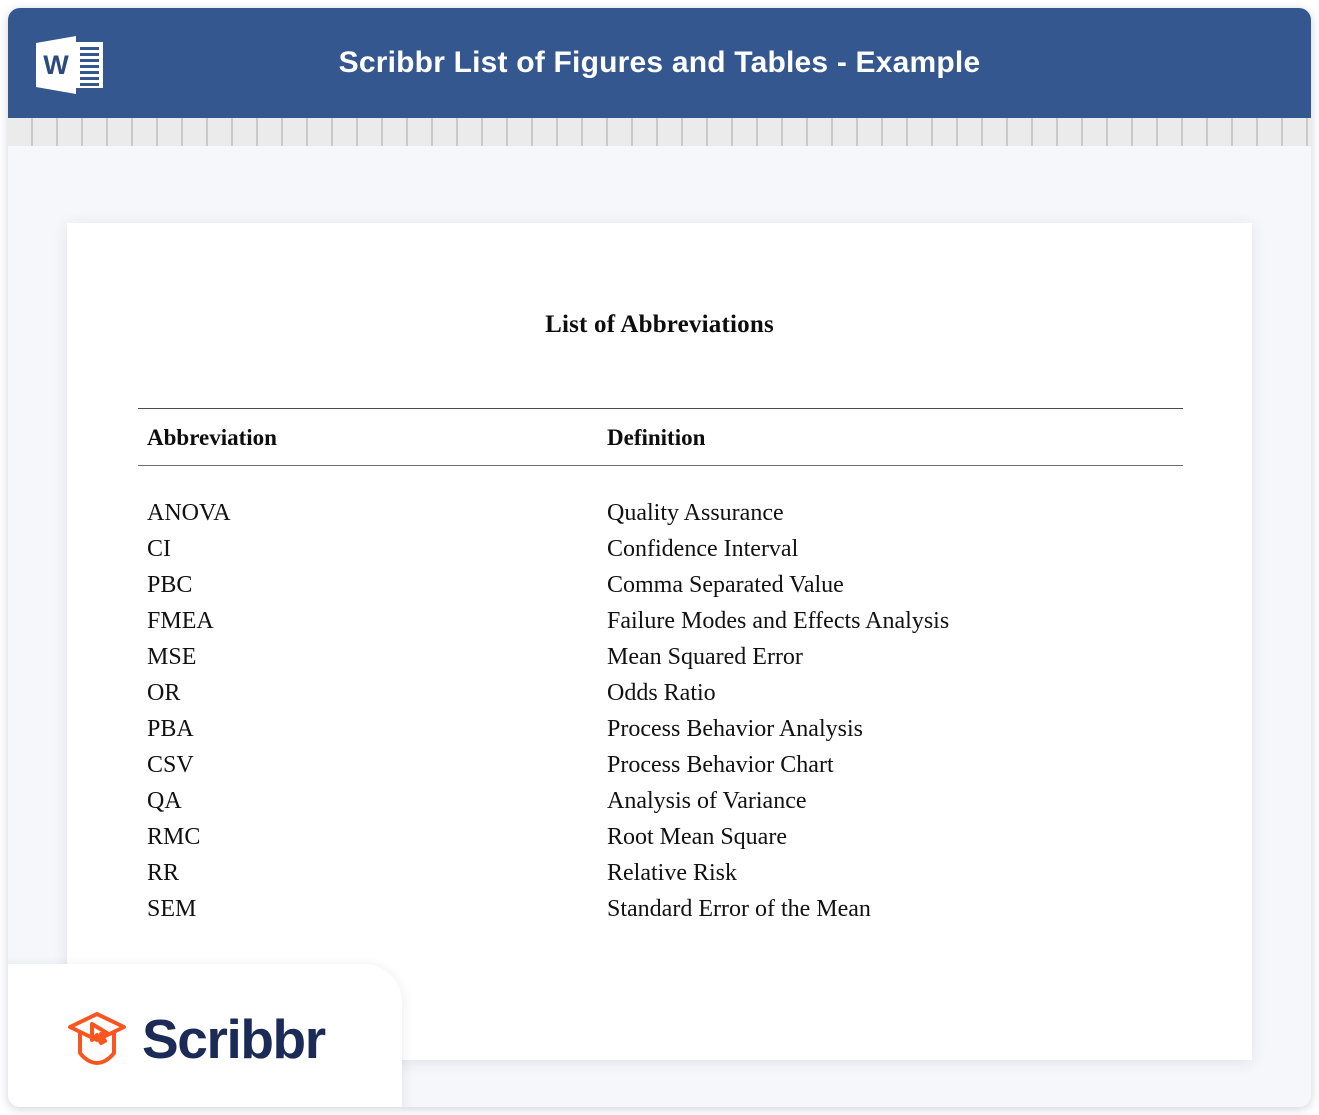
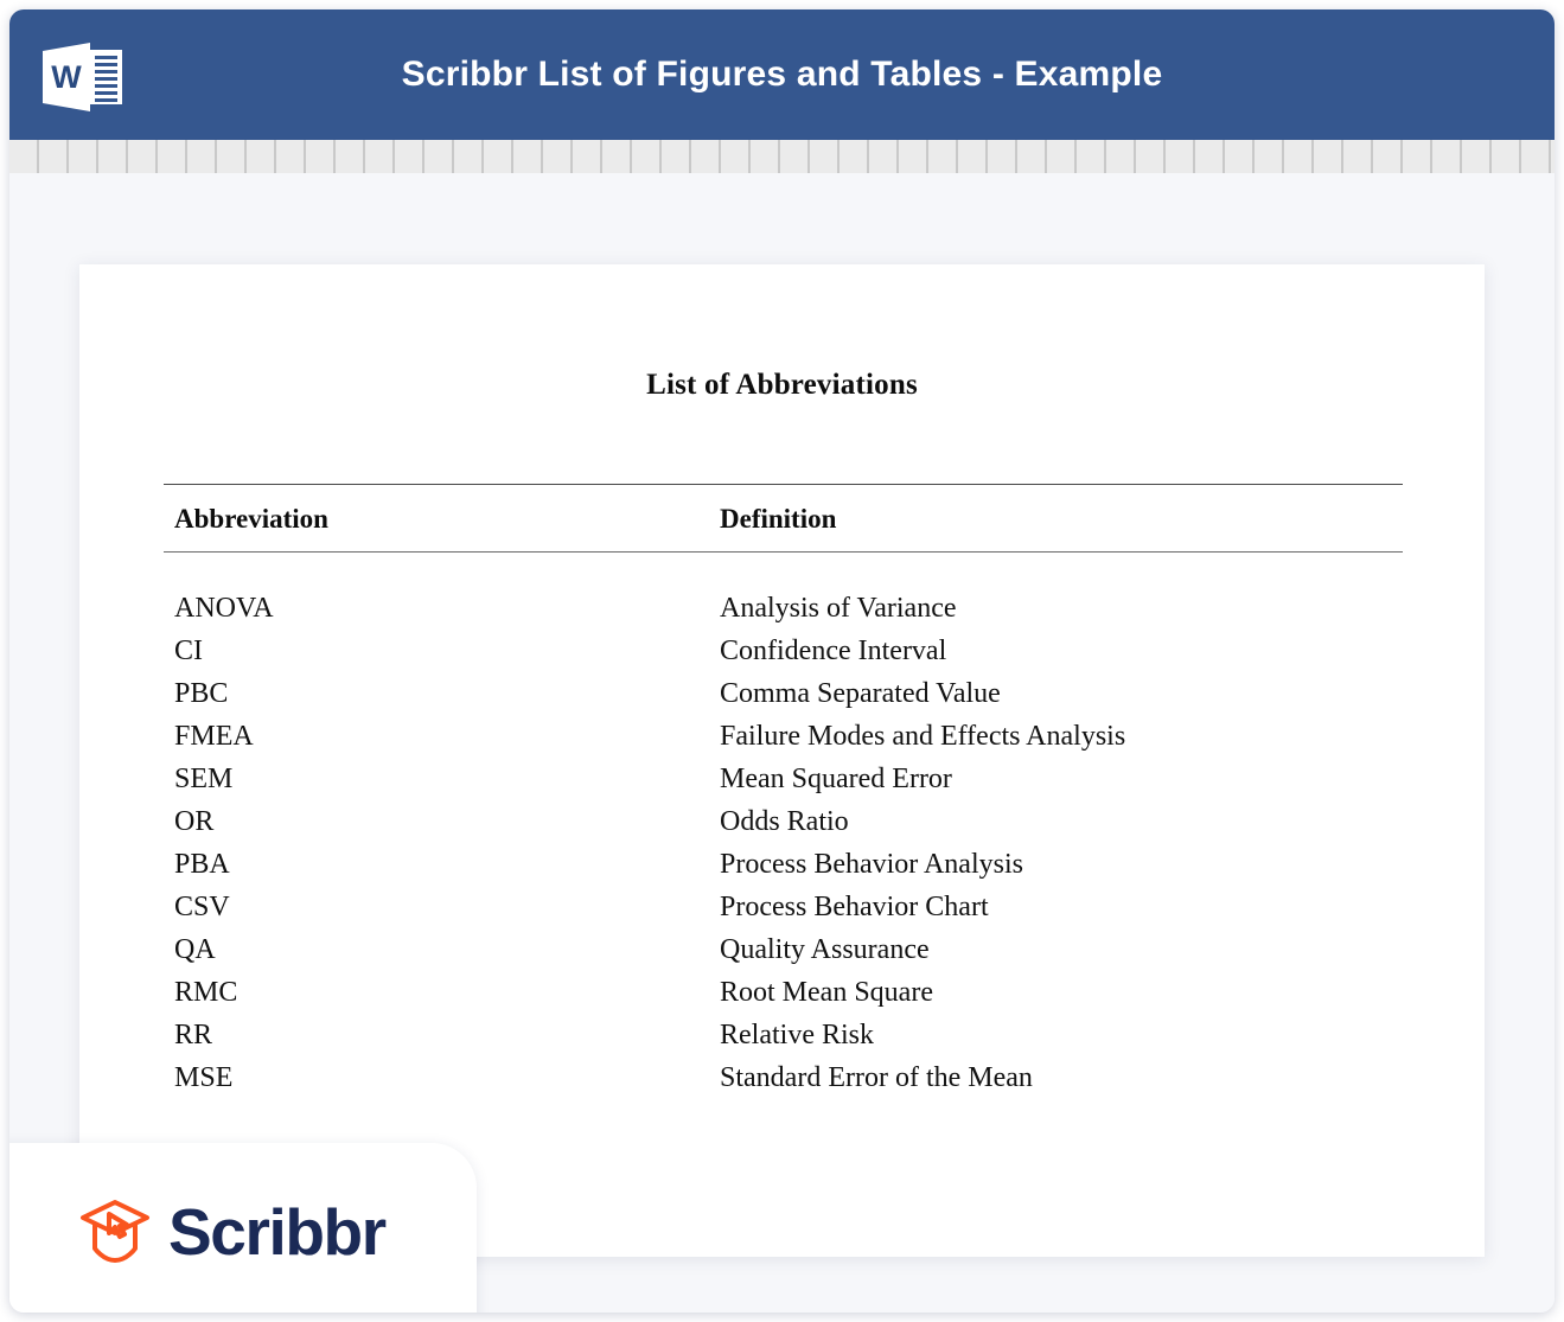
  W
  Scribbr List of Figures and Tables - Example
  List of Abbreviations
  Abbreviation	Definition
- ANOVA	Quality Assurance
+ ANOVA	Analysis of Variance
  CI	Confidence Interval
  PBC	Comma Separated Value
  FMEA	Failure Modes and Effects Analysis
- MSE	Mean Squared Error
+ SEM	Mean Squared Error
  OR	Odds Ratio
  PBA	Process Behavior Analysis
  CSV	Process Behavior Chart
- QA	Analysis of Variance
+ QA	Quality Assurance
  RMC	Root Mean Square
  RR	Relative Risk
- SEM	Standard Error of the Mean
+ MSE	Standard Error of the Mean
  Scribbr
